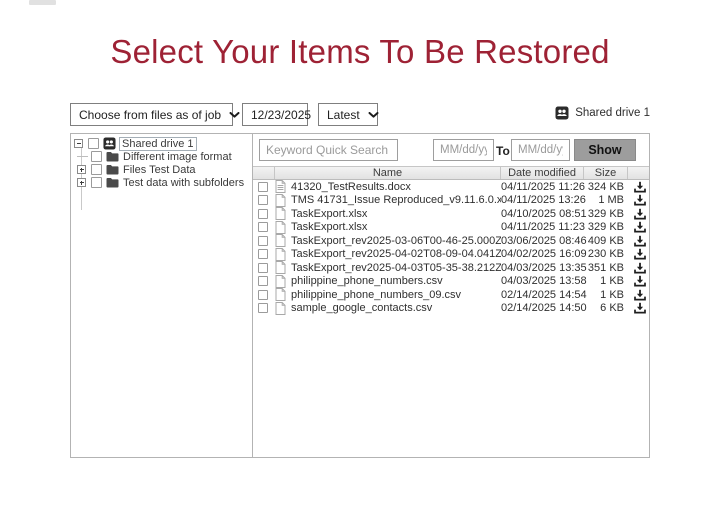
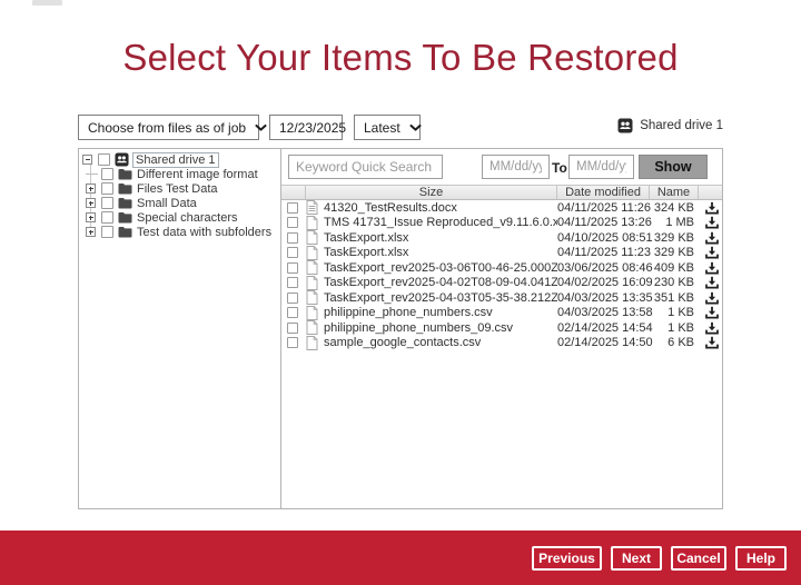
  Select Your Items To Be Restored
  Choose from files as of job
  12/23/2025
  Latest
  Shared drive 1
  Shared drive 1
  Different image format
  Files Test Data
+ Small Data
+ Special characters
  Test data with subfolders
  Keyword Quick Search
  MM/dd/yy
  To
  MM/dd/y
  Show
- Name
+ Size
  Date modified
- Size
+ Name
  41320_TestResults.docx
  04/11/2025 11:26
  324 KB
  TMS 41731_Issue Reproduced_v9.11.6.0.x
  04/11/2025 13:26
  1 MB
  TaskExport.xlsx
  04/10/2025 08:51
  329 KB
  TaskExport.xlsx
  04/11/2025 11:23
  329 KB
  TaskExport_rev2025-03-06T00-46-25.000Z
  03/06/2025 08:46
  409 KB
  TaskExport_rev2025-04-02T08-09-04.041Z
  04/02/2025 16:09
  230 KB
  TaskExport_rev2025-04-03T05-35-38.212Z
  04/03/2025 13:35
  351 KB
  philippine_phone_numbers.csv
  04/03/2025 13:58
  1 KB
  philippine_phone_numbers_09.csv
  02/14/2025 14:54
  1 KB
  sample_google_contacts.csv
  02/14/2025 14:50
  6 KB
+ Previous
+ Next
+ Cancel
+ Help
